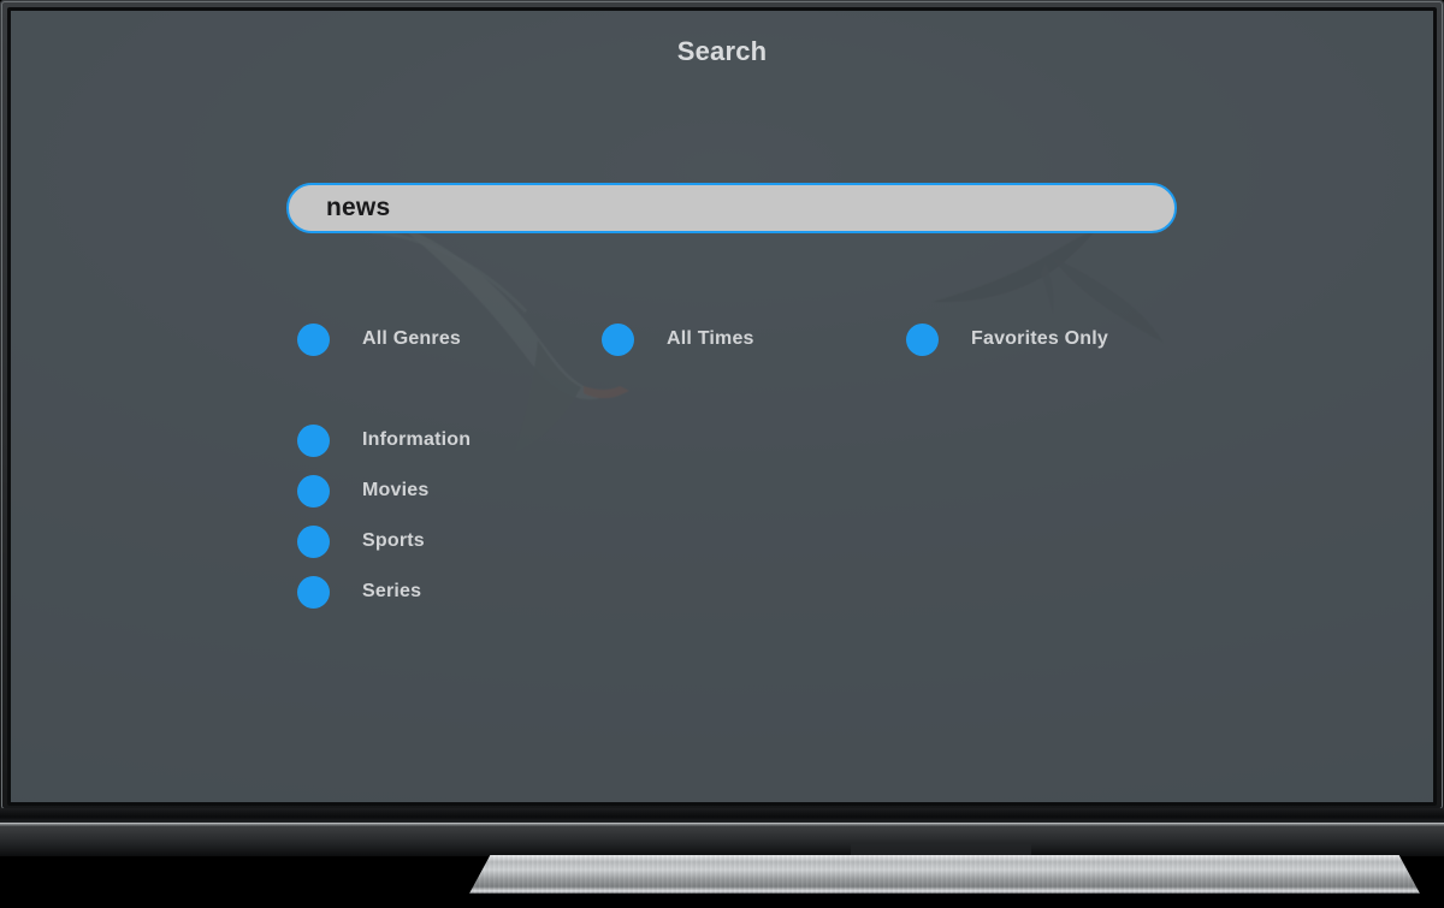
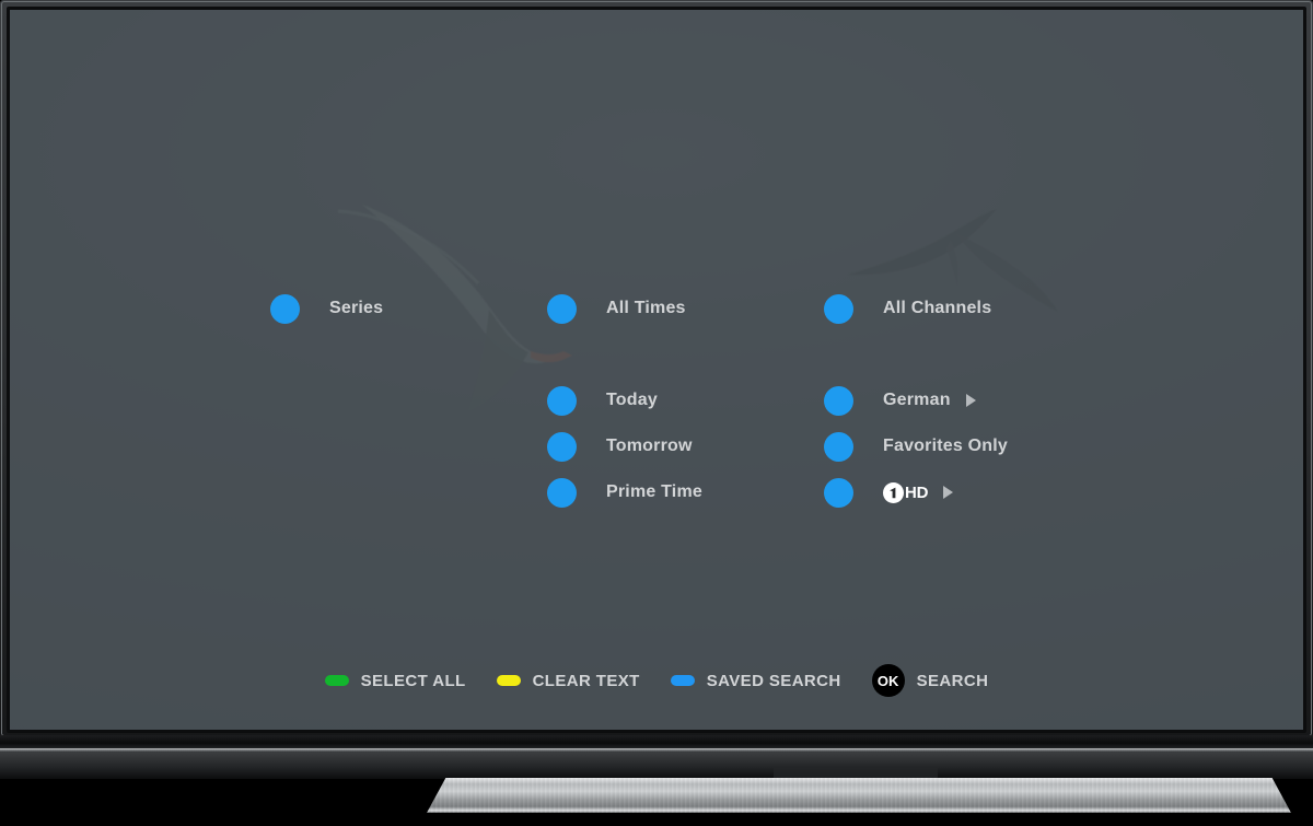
- Search
- news
- All Genres
- Information
- Movies
- Sports
  Series
  All Times
+ Today
+ Tomorrow
+ Prime Time
+ All Channels
+ German
  Favorites Only
+ HD
+ SELECT ALL
+ CLEAR TEXT
+ SAVED SEARCH
+ OK
+ SEARCH
